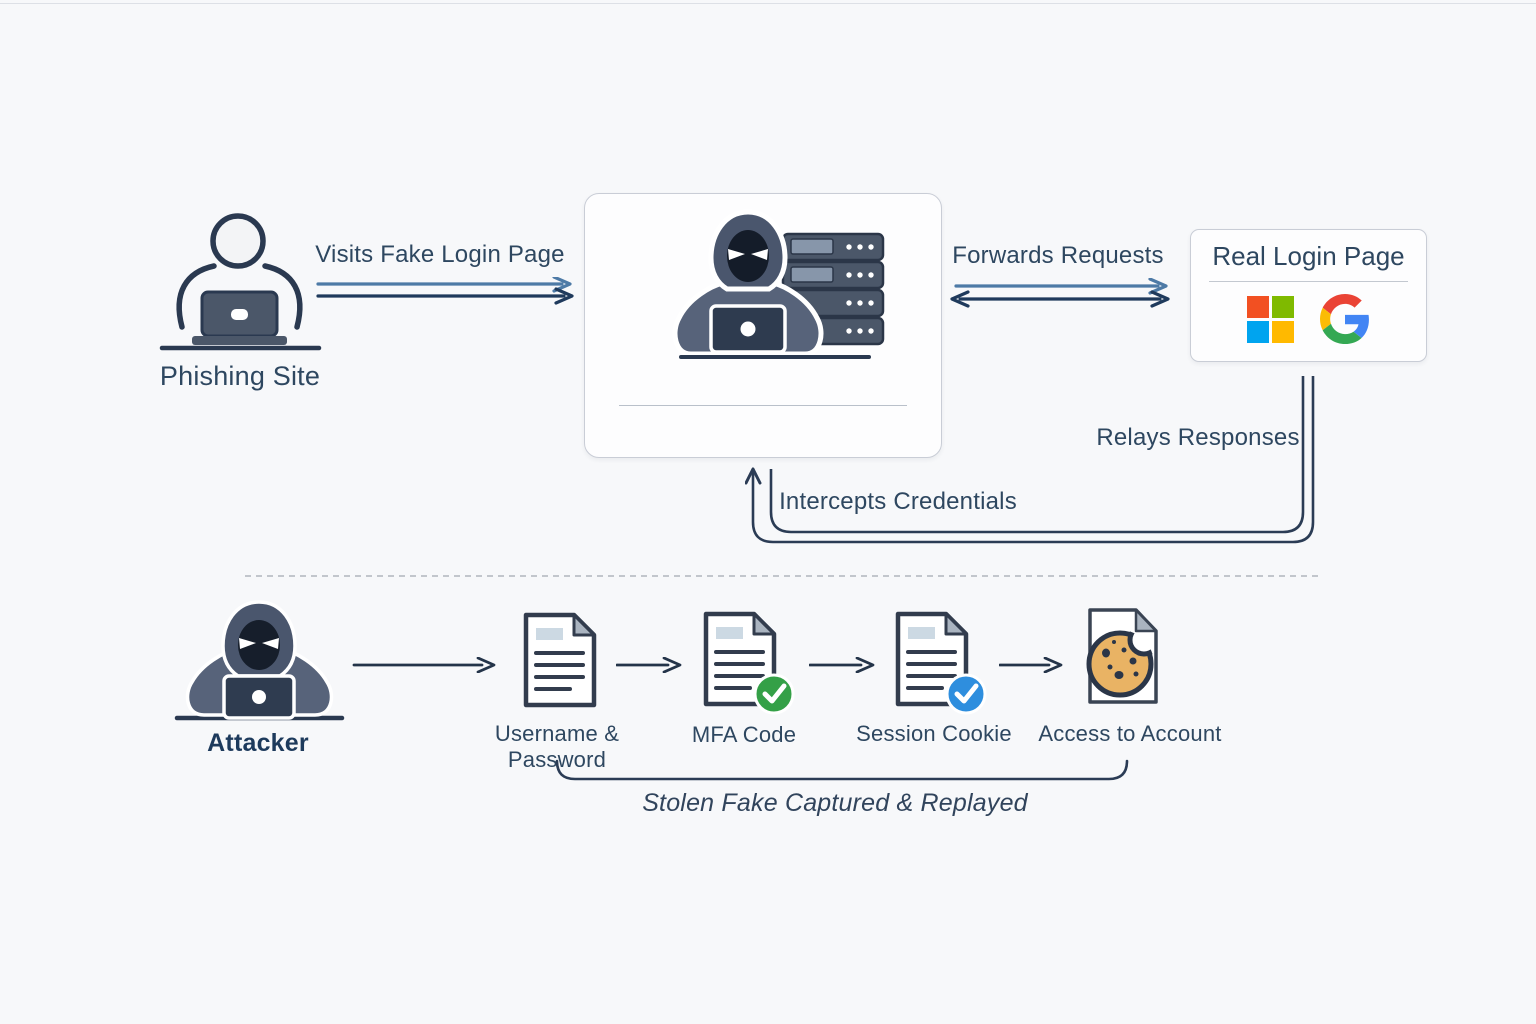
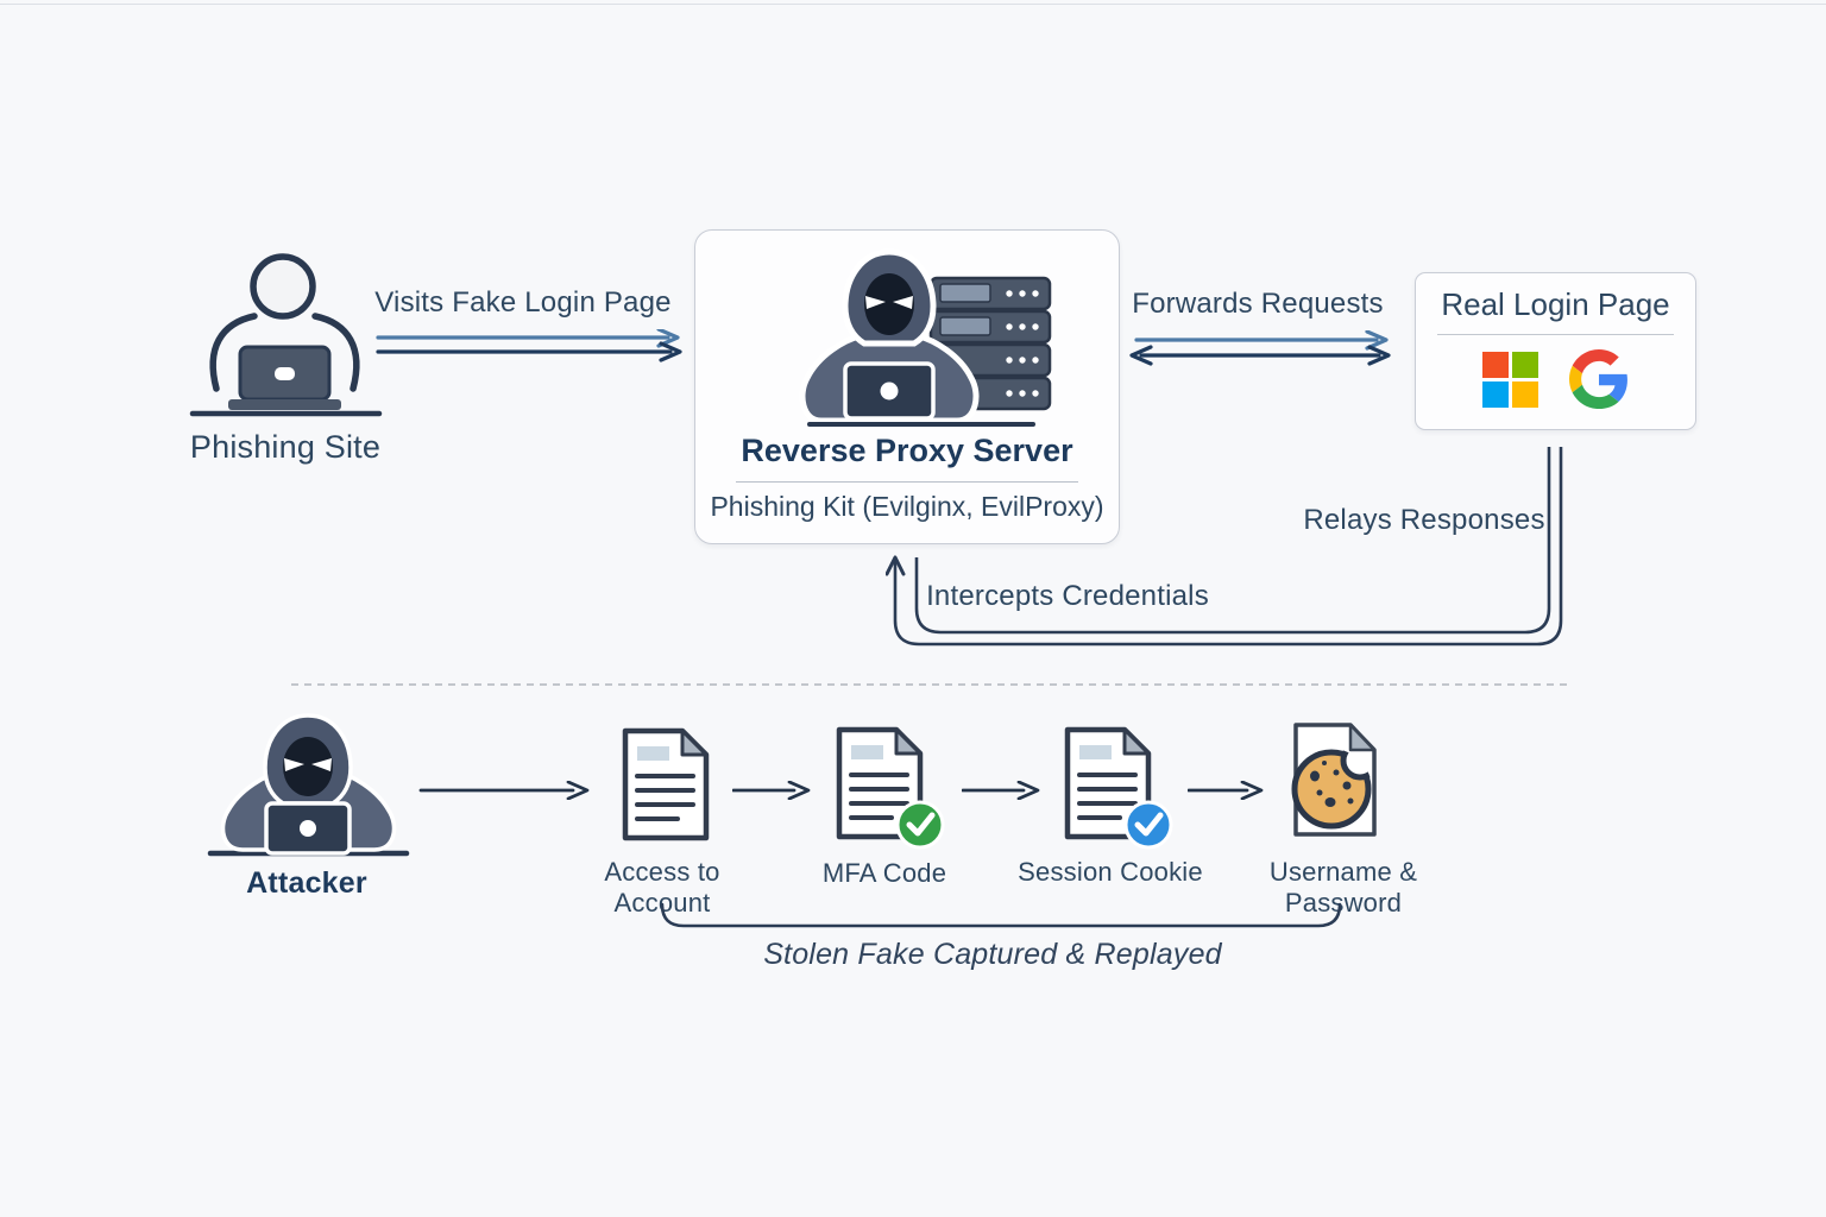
  Phishing Site
  Visits Fake Login Page
+ Reverse Proxy Server
+ Phishing Kit (Evilginx, EvilProxy)
  Forwards Requests
  Real Login Page
  Relays Responses
  Intercepts Credentials
  Attacker
- Username & Password
+ Access to Account
  MFA Code
  Session Cookie
- Access to Account
+ Username & Password
  Stolen Fake Captured & Replayed
